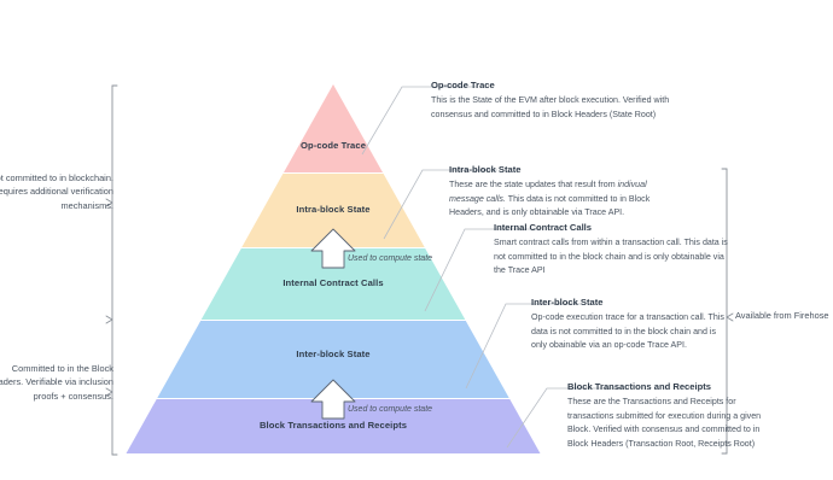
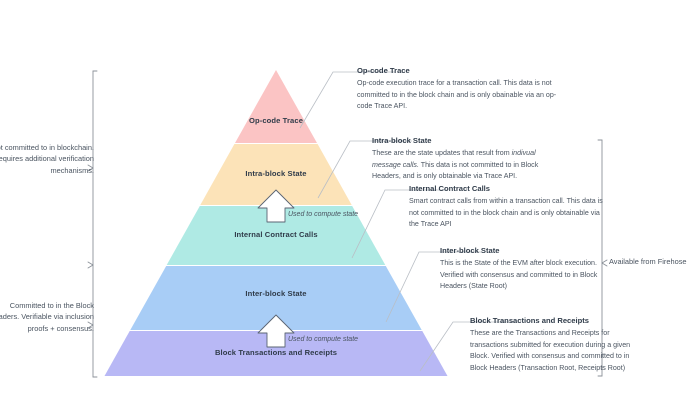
  Op-code Trace
  Intra-block State
  Internal Contract Calls
  Inter-block State
  Block Transactions and Receipts
  t committed to in blockchain. equires additional verification mechanisms.
  Committed to in the Block aders. Verifiable via inclusion proofs + consensus.
  Available from Firehose
  Op-code Trace
- This is the State of the EVM after block execution. Verified with consensus and committed to in Block Headers (State Root)
+ Op-code execution trace for a transaction call. This data is not committed to in the block chain and is only obainable via an op-code Trace API.
  Intra-block State
  These are the state updates that result from indivual message calls. This data is not committed to in Block Headers, and is only obtainable via Trace API.
  Internal Contract Calls
  Smart contract calls from within a transaction call. This data is not committed to in the block chain and is only obtainable via the Trace API
  Inter-block State
- Op-code execution trace for a transaction call. This data is not committed to in the block chain and is only obainable via an op-code Trace API.
+ This is the State of the EVM after block execution. Verified with consensus and committed to in Block Headers (State Root)
  Block Transactions and Receipts
  These are the Transactions and Receipts for transactions submitted for execution during a given Block. Verified with consensus and committed to in Block Headers (Transaction Root, Receipts Root)
